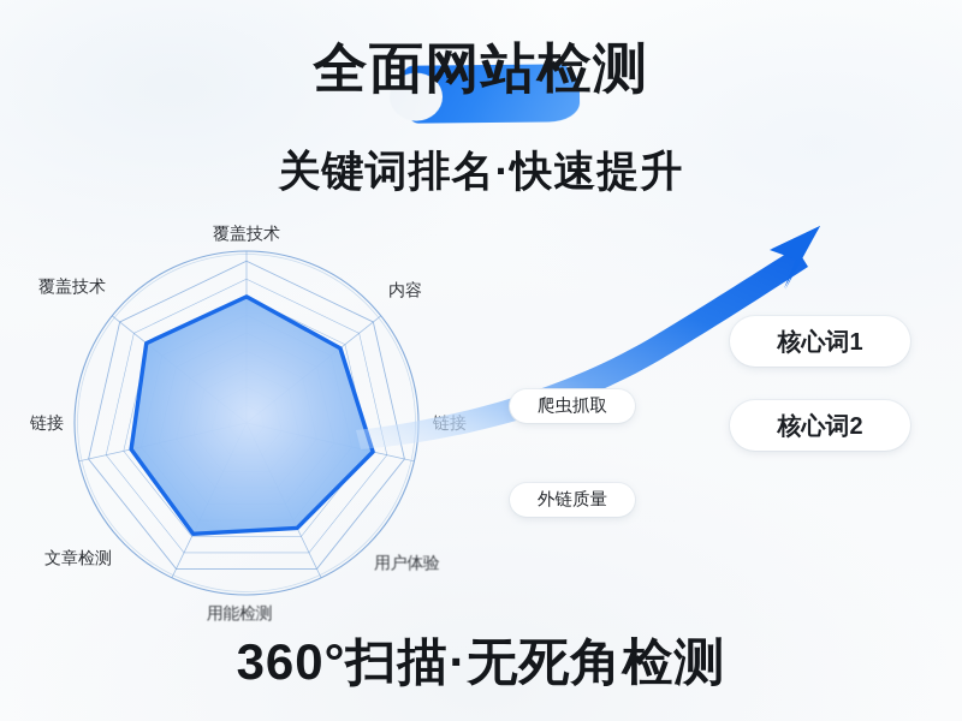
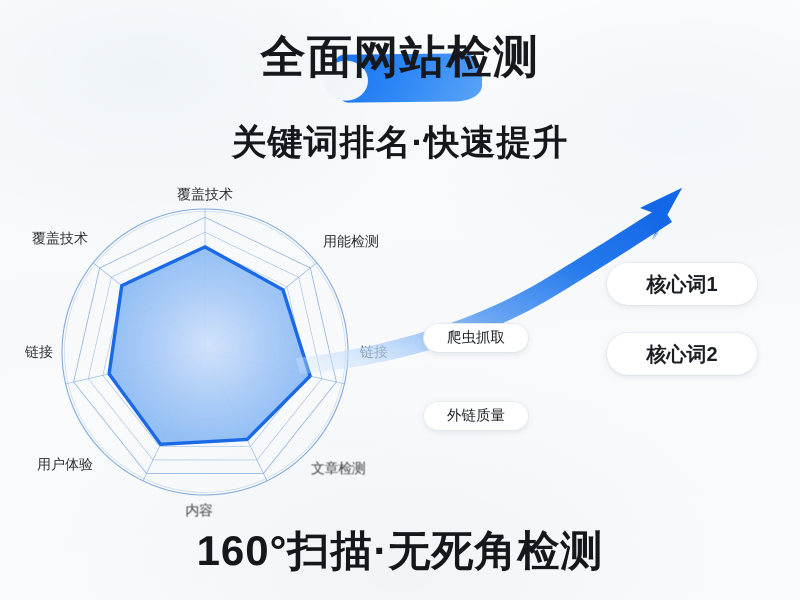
  全面网站检测
  关键词排名·快速提升
  覆盖技术
- 内容
+ 用能检测
- 用户体验
+ 文章检测
- 用能检测
+ 内容
- 文章检测
+ 用户体验
  链接
  覆盖技术
  爬虫抓取
  外链质量
  核心词1
  核心词2
- 360°扫描·无死角检测
+ 160°扫描·无死角检测
